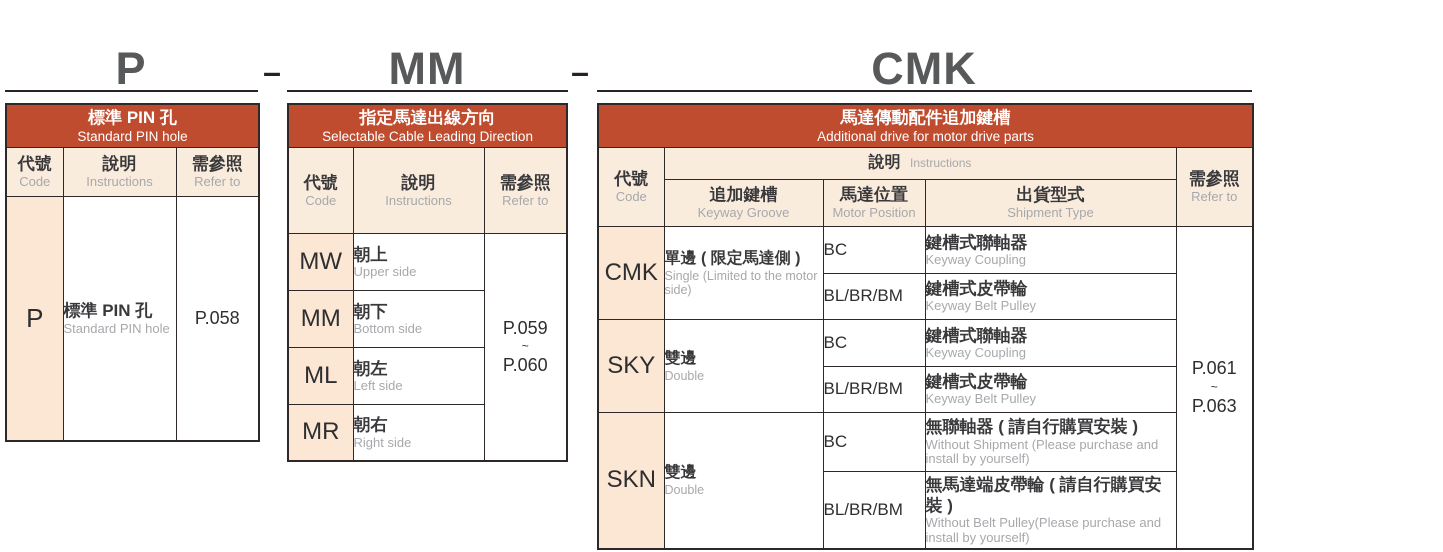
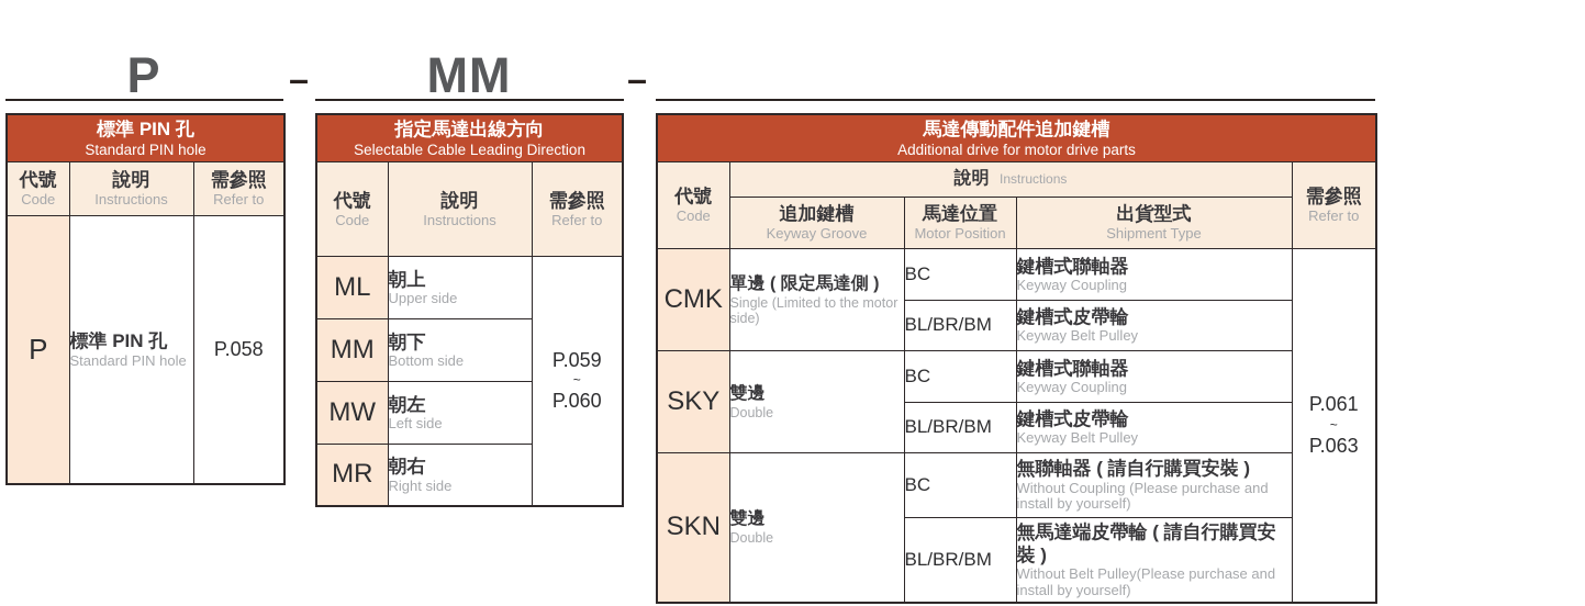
  P
  –
  MM
  –
- CMK
  標準 PIN 孔 Standard PIN hole
  代號 Code	說明 Instructions	需參照 Refer to
  P	標準 PIN 孔 Standard PIN hole	P.058
  指定馬達出線方向 Selectable Cable Leading Direction
  代號 Code	說明 Instructions	需參照 Refer to
- MW	朝上 Upper side	P.059 ~ P.060
+ ML	朝上 Upper side	P.059 ~ P.060
  MM	朝下 Bottom side
- ML	朝左 Left side
+ MW	朝左 Left side
  MR	朝右 Right side
  馬達傳動配件追加鍵槽 Additional drive for motor drive parts
  代號 Code	說明 Instructions	需參照 Refer to
  追加鍵槽 Keyway Groove	馬達位置 Motor Position	出貨型式 Shipment Type
  CMK	單邊 ( 限定馬達側 ) Single (Limited to the motor side)	BC	鍵槽式聯軸器 Keyway Coupling	P.061 ~ P.063
  BL/BR/BM	鍵槽式皮帶輪 Keyway Belt Pulley
  SKY	雙邊 Double	BC	鍵槽式聯軸器 Keyway Coupling
  BL/BR/BM	鍵槽式皮帶輪 Keyway Belt Pulley
- SKN	雙邊 Double	BC	無聯軸器 ( 請自行購買安裝 ) Without Shipment (Please purchase and install by yourself)
+ SKN	雙邊 Double	BC	無聯軸器 ( 請自行購買安裝 ) Without Coupling (Please purchase and install by yourself)
  BL/BR/BM	無馬達端皮帶輪 ( 請自行購買安裝 ) Without Belt Pulley(Please purchase and install by yourself)
